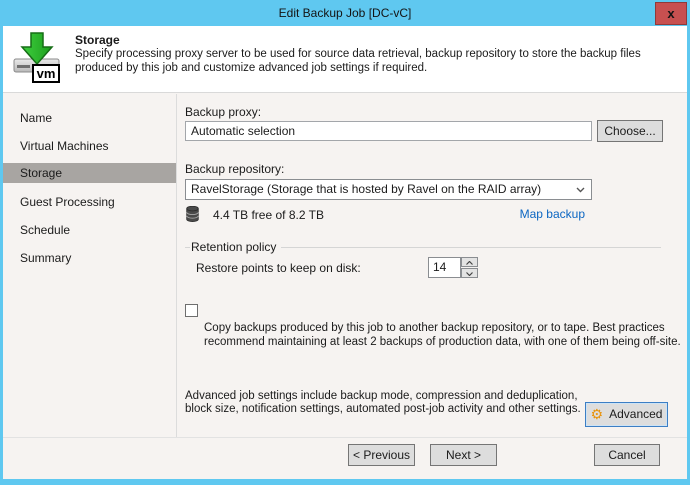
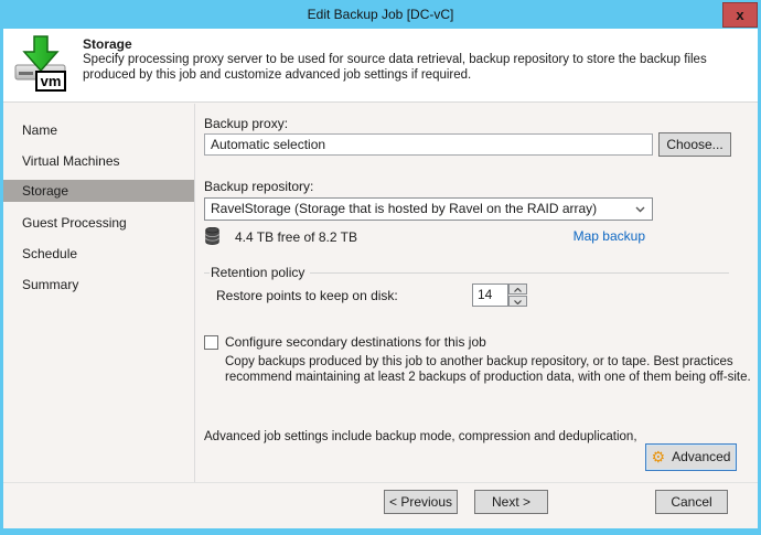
  Edit Backup Job [DC-vC]
  x
  vm
  Storage
  Specify processing proxy server to be used for source data retrieval, backup repository to store the backup files produced by this job and customize advanced job settings if required.
  Name
  Virtual Machines
  Storage
  Guest Processing
  Schedule
  Summary
  Backup proxy:
  Automatic selection
  Choose...
  Backup repository:
  RavelStorage (Storage that is hosted by Ravel on the RAID array)
  4.4 TB free of 8.2 TB
  Map backup
  Retention policy
  Restore points to keep on disk:
  14
+ Configure secondary destinations for this job
  Copy backups produced by this job to another backup repository, or to tape. Best practices
  recommend maintaining at least 2 backups of production data, with one of them being off-site.
  Advanced job settings include backup mode, compression and deduplication,
- block size, notification settings, automated post-job activity and other settings.
  ⚙ Advanced
  < Previous
  Next >
  Cancel
